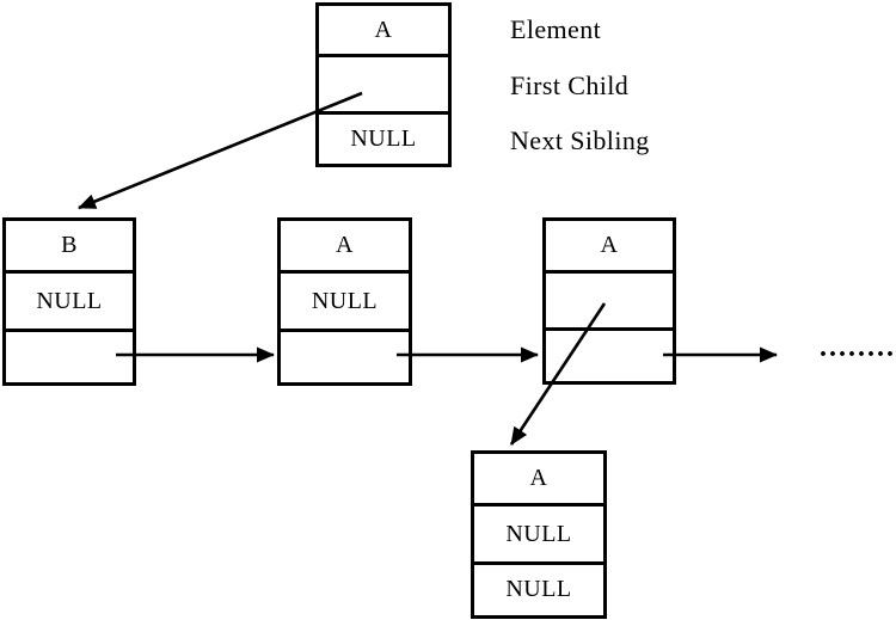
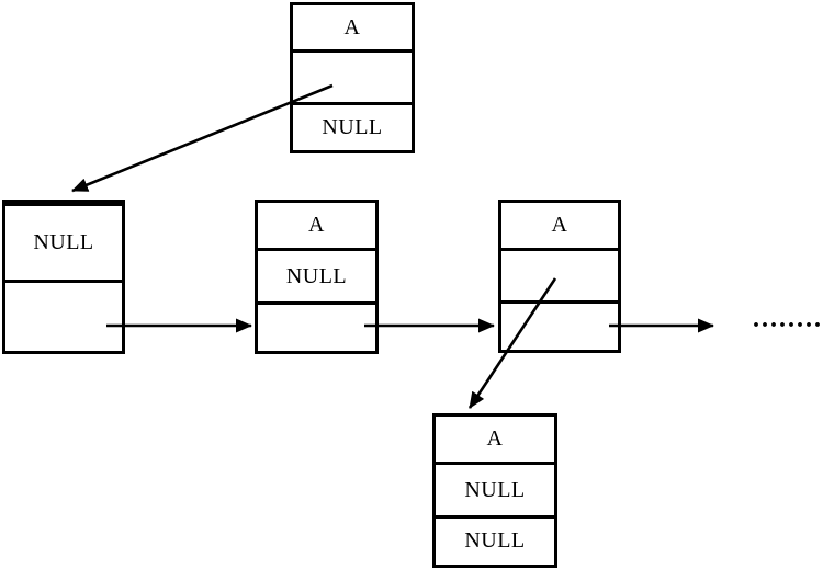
  A
  NULL
- Element
- First Child
- Next Sibling
- B
  NULL
  A
  NULL
  A
  A
  NULL
  NULL
  ........
